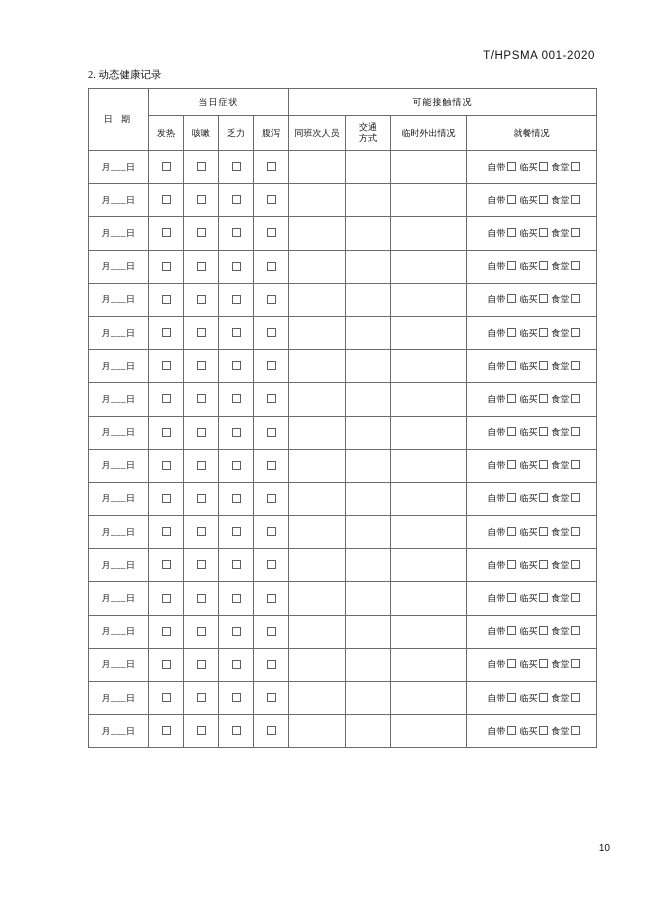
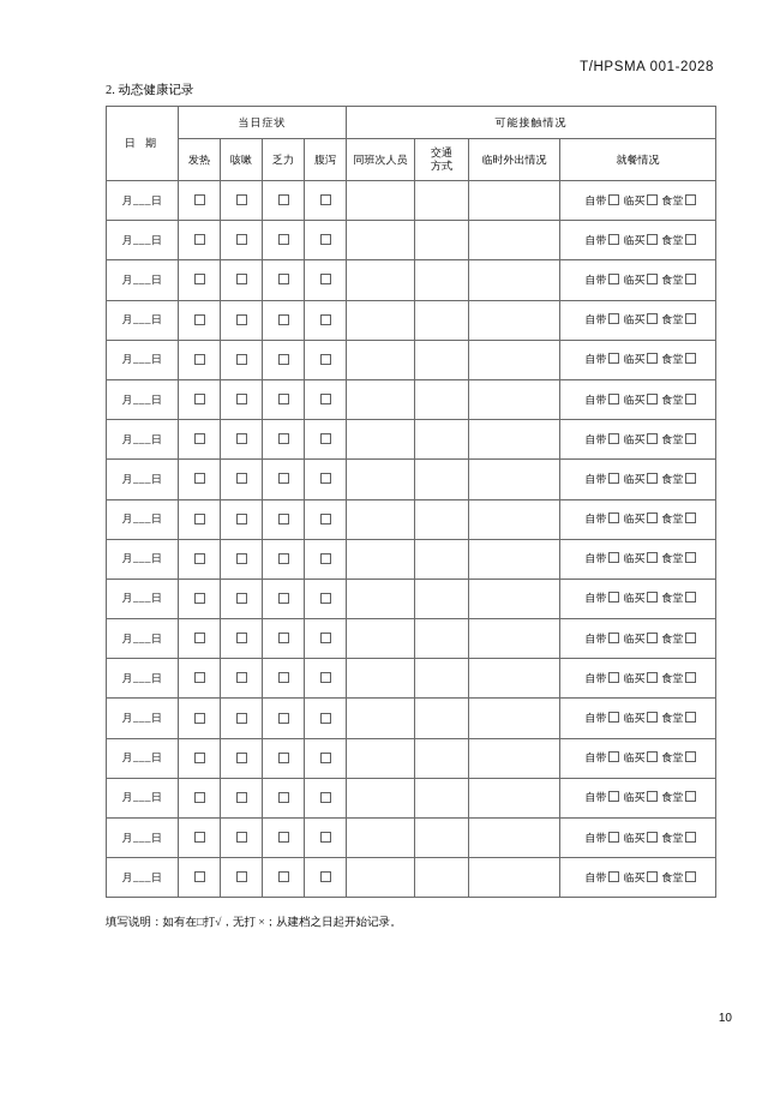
- T/HPSMA 001-2020
+ T/HPSMA 001-2028
  2. 动态健康记录
  日 期	当日症状	可能接触情况
  发热	咳嗽	乏力	腹泻	同班次人员	交通 方式	临时外出情况	就餐情况
  月___日								自带 临买 食堂
  月___日								自带 临买 食堂
  月___日								自带 临买 食堂
  月___日								自带 临买 食堂
  月___日								自带 临买 食堂
  月___日								自带 临买 食堂
  月___日								自带 临买 食堂
  月___日								自带 临买 食堂
  月___日								自带 临买 食堂
  月___日								自带 临买 食堂
  月___日								自带 临买 食堂
  月___日								自带 临买 食堂
  月___日								自带 临买 食堂
  月___日								自带 临买 食堂
  月___日								自带 临买 食堂
  月___日								自带 临买 食堂
  月___日								自带 临买 食堂
  月___日								自带 临买 食堂
+ 填写说明：如有在□打√，无打 ×；从建档之日起开始记录。
  10
